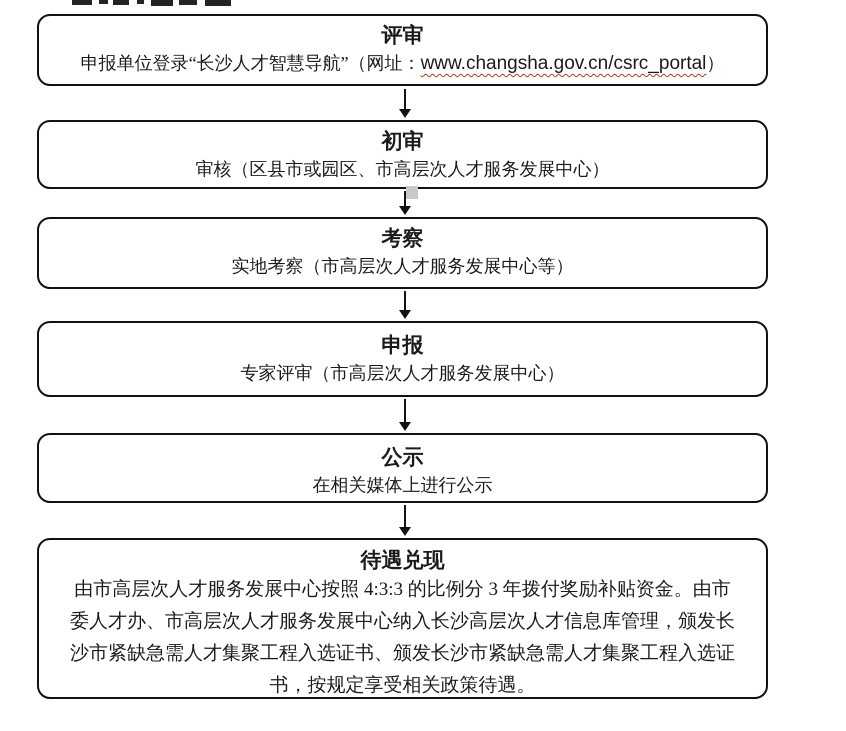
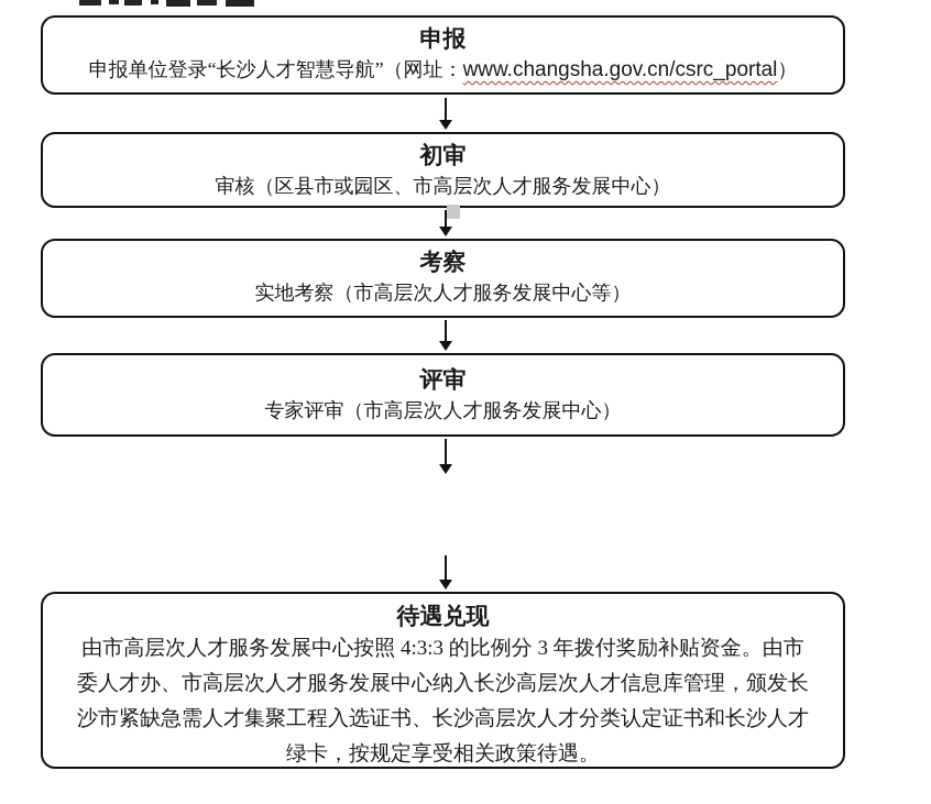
- 评审
+ 申报
  申报单位登录“长沙人才智慧导航”（网址：www.changsha.gov.cn/csrc_portal）
  初审
  审核（区县市或园区、市高层次人才服务发展中心）
  考察
  实地考察（市高层次人才服务发展中心等）
- 申报
+ 评审
  专家评审（市高层次人才服务发展中心）
- 公示
- 在相关媒体上进行公示
  待遇兑现
- 由市高层次人才服务发展中心按照 4:3:3 的比例分 3 年拨付奖励补贴资金。由市委人才办、市高层次人才服务发展中心纳入长沙高层次人才信息库管理，颁发长沙市紧缺急需人才集聚工程入选证书、颁发长沙市紧缺急需人才集聚工程入选证书，按规定享受相关政策待遇。
+ 由市高层次人才服务发展中心按照 4:3:3 的比例分 3 年拨付奖励补贴资金。由市委人才办、市高层次人才服务发展中心纳入长沙高层次人才信息库管理，颁发长沙市紧缺急需人才集聚工程入选证书、长沙高层次人才分类认定证书和长沙人才绿卡，按规定享受相关政策待遇。
